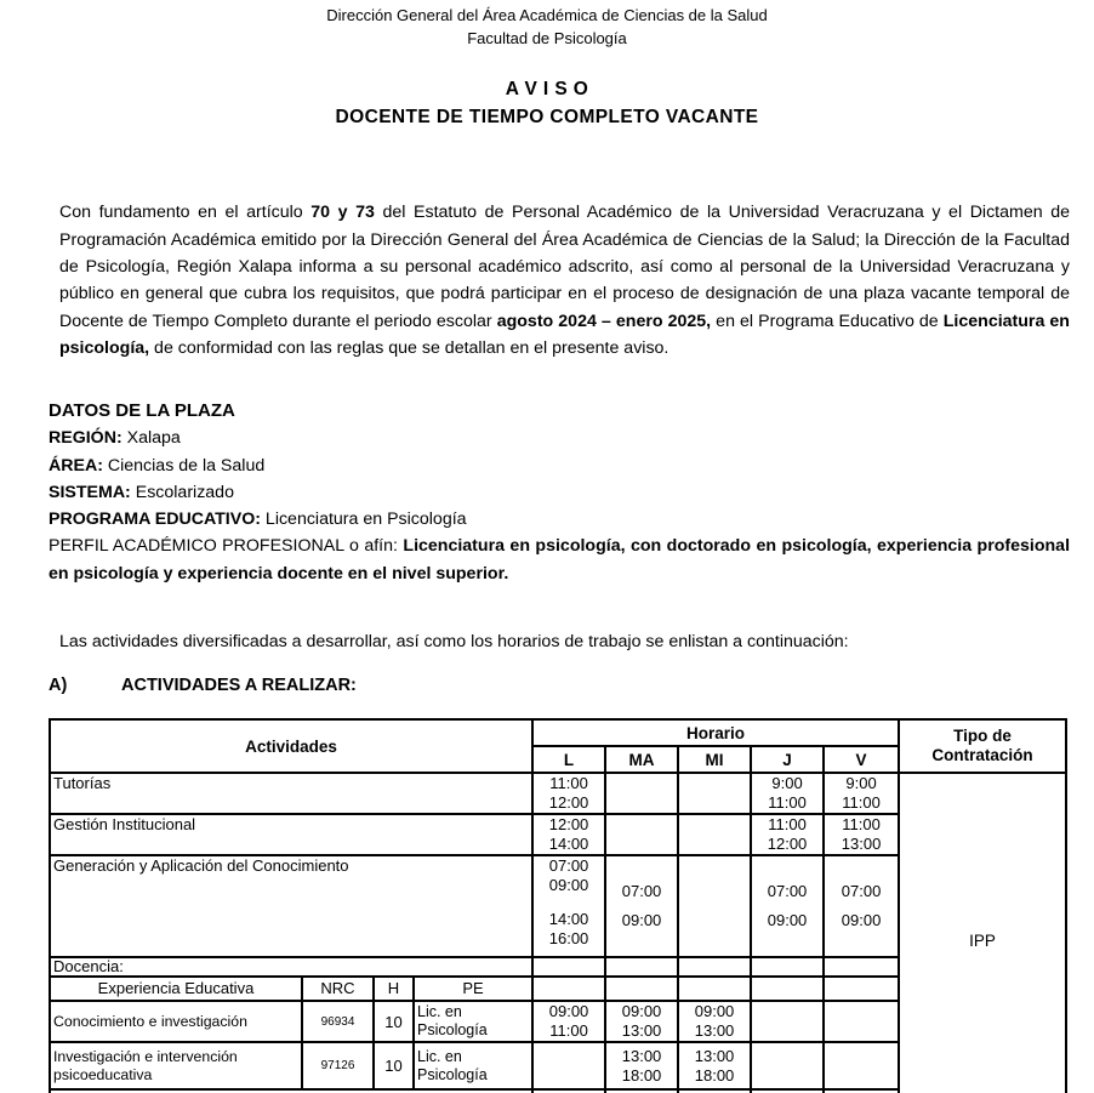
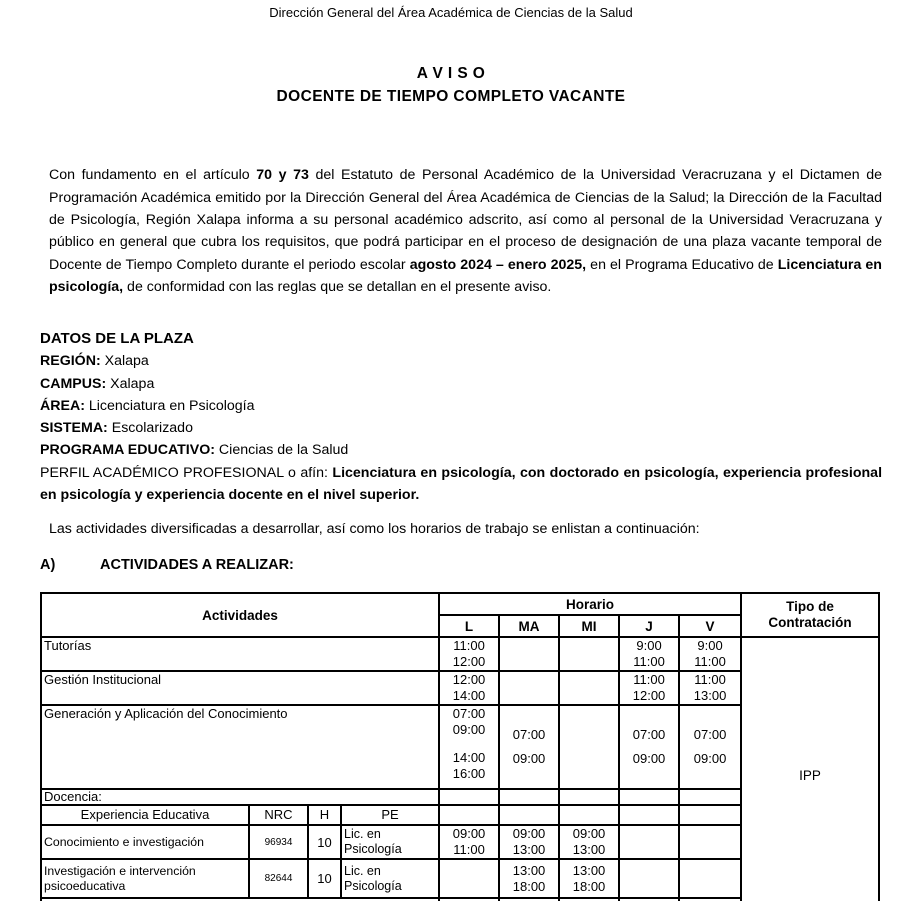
  Dirección General del Área Académica de Ciencias de la Salud
- Facultad de Psicología
  A V I S O
  DOCENTE DE TIEMPO COMPLETO VACANTE
  Con fundamento en el artículo 70 y 73 del Estatuto de Personal Académico de la Universidad Veracruzana y el Dictamen de Programación Académica emitido por la Dirección General del Área Académica de Ciencias de la Salud; la Dirección de la Facultad de Psicología, Región Xalapa informa a su personal académico adscrito, así como al personal de la Universidad Veracruzana y público en general que cubra los requisitos, que podrá participar en el proceso de designación de una plaza vacante temporal de Docente de Tiempo Completo durante el periodo escolar agosto 2024 – enero 2025, en el Programa Educativo de Licenciatura en psicología, de conformidad con las reglas que se detallan en el presente aviso.
  DATOS DE LA PLAZA
  REGIÓN: Xalapa
+ CAMPUS: Xalapa
- ÁREA: Ciencias de la Salud
+ ÁREA: Licenciatura en Psicología
  SISTEMA: Escolarizado
- PROGRAMA EDUCATIVO: Licenciatura en Psicología
+ PROGRAMA EDUCATIVO: Ciencias de la Salud
  PERFIL ACADÉMICO PROFESIONAL o afín: Licenciatura en psicología, con doctorado en psicología, experiencia profesional en psicología y experiencia docente en el nivel superior.
  Las actividades diversificadas a desarrollar, así como los horarios de trabajo se enlistan a continuación:
  A) ACTIVIDADES A REALIZAR:
  Actividades	Horario	Tipo de Contratación
  L	MA	MI	J	V
  Tutorías	11:00 12:00			9:00 11:00	9:00 11:00	IPP
  Gestión Institucional	12:00 14:00			11:00 12:00	11:00 13:00
  Generación y Aplicación del Conocimiento	07:00 09:00 14:00 16:00	07:00 09:00		07:00 09:00	07:00 09:00
  Docencia:
  Experiencia Educativa	NRC	H	PE
  Conocimiento e investigación	96934	10	Lic. en Psicología	09:00 11:00	09:00 13:00	09:00 13:00
- Investigación e intervención psicoeducativa	97126	10	Lic. en Psicología		13:00 18:00	13:00 18:00
+ Investigación e intervención psicoeducativa	82644	10	Lic. en Psicología		13:00 18:00	13:00 18:00
